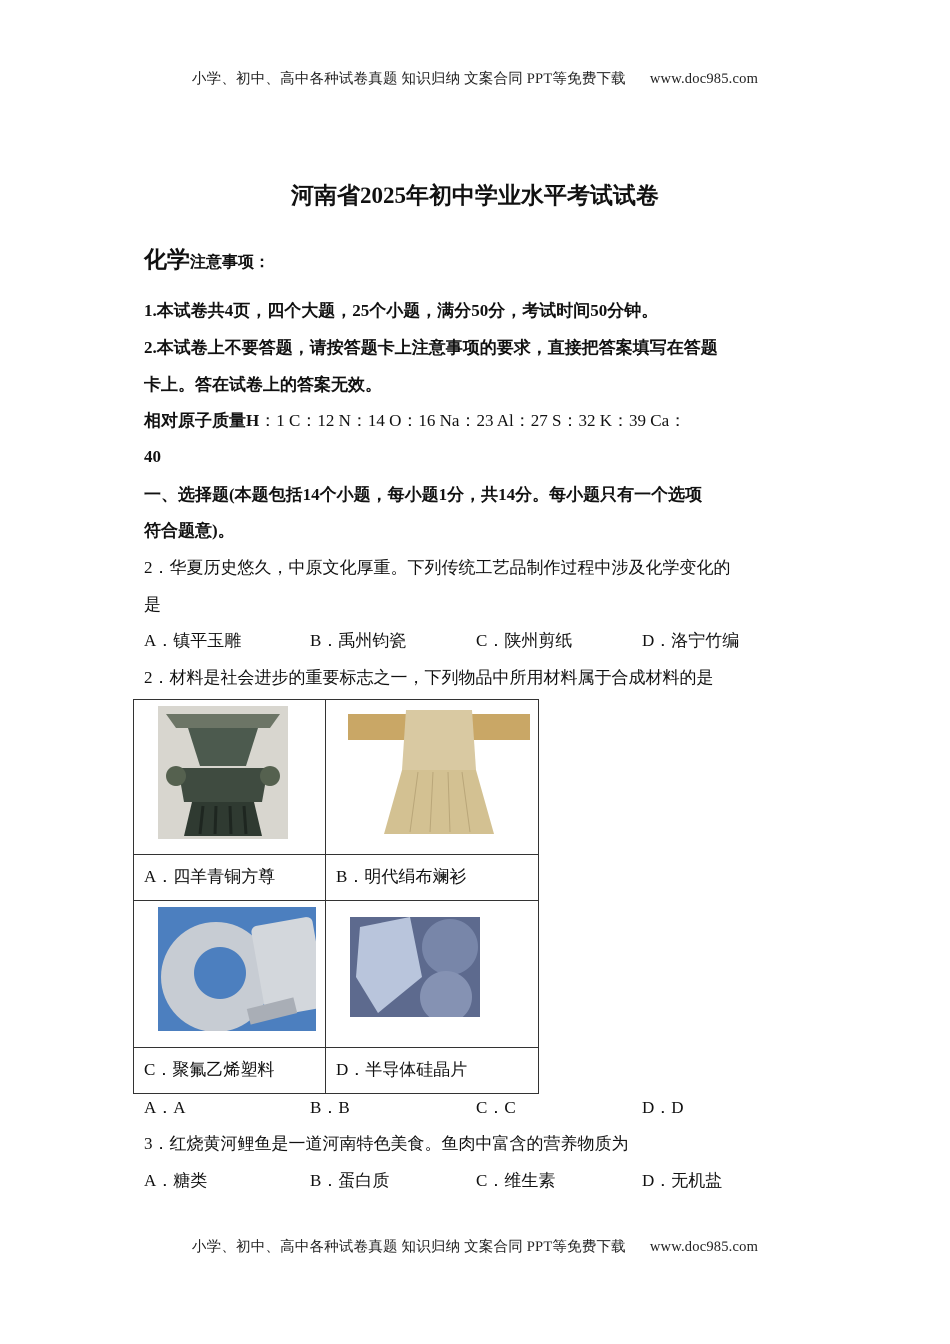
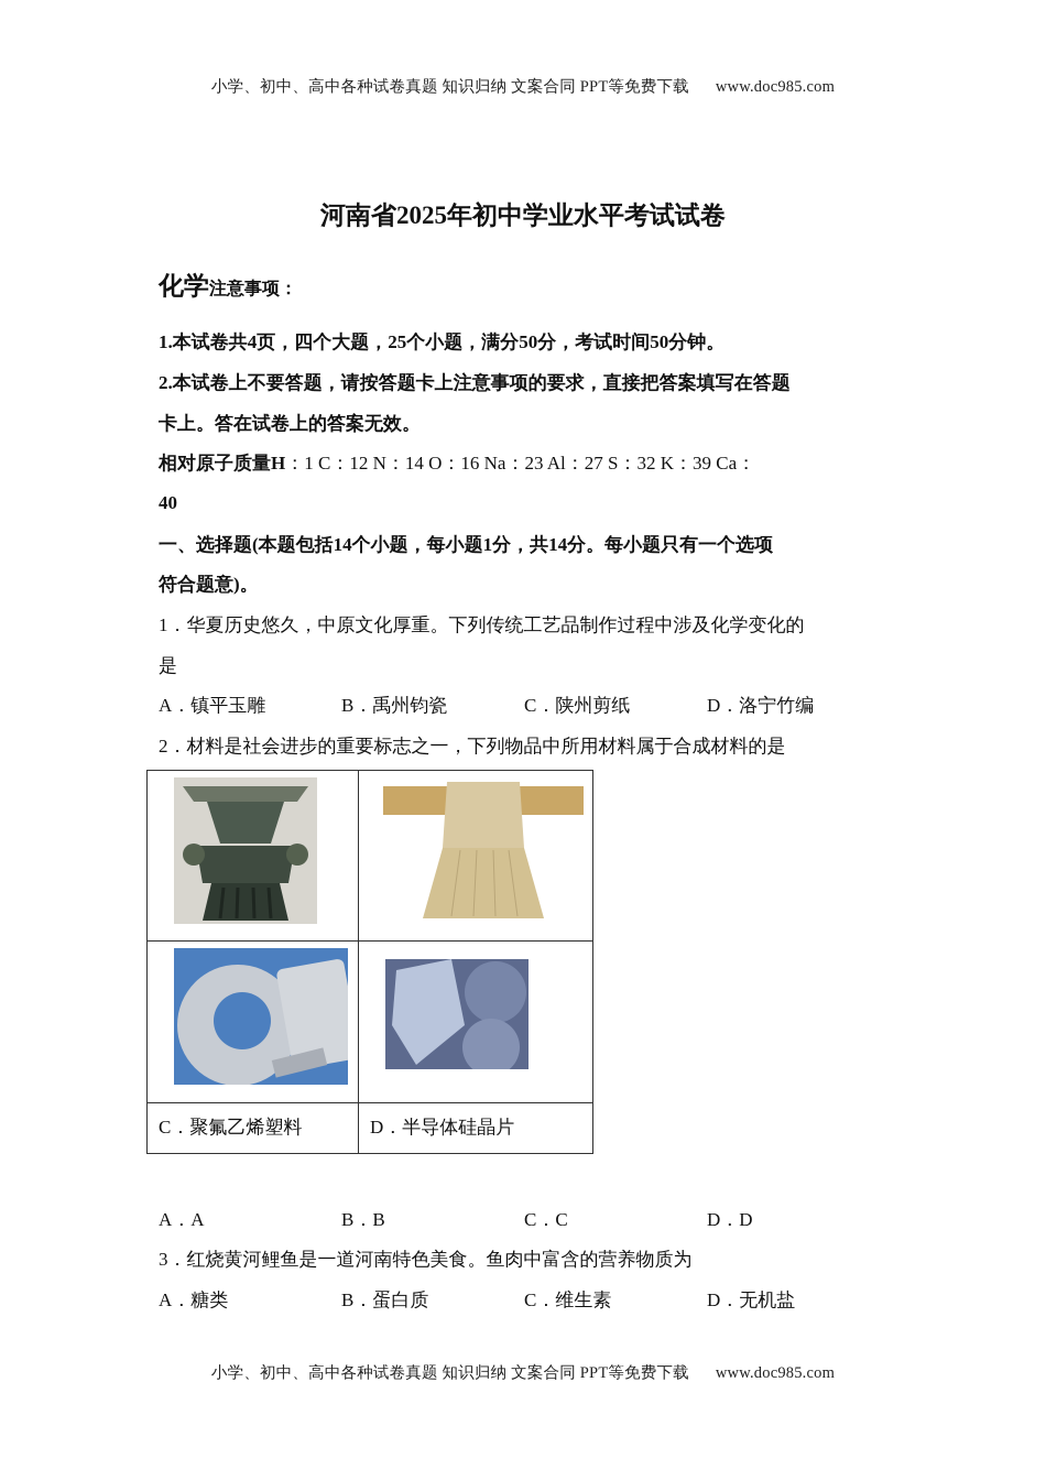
  小学、初中、高中各种试卷真题 知识归纳 文案合同 PPT等免费下载 www.doc985.com
  河南省2025年初中学业水平考试试卷
  化学注意事项：
  1.本试卷共4页，四个大题，25个小题，满分50分，考试时间50分钟。
  2.本试卷上不要答题，请按答题卡上注意事项的要求，直接把答案填写在答题
  卡上。答在试卷上的答案无效。
  相对原子质量H：1 C：12 N：14 O：16 Na：23 Al：27 S：32 K：39 Ca：
  40
  一、选择题(本题包括14个小题，每小题1分，共14分。每小题只有一个选项
  符合题意)。
- 2．华夏历史悠久，中原文化厚重。下列传统工艺品制作过程中涉及化学变化的
+ 1．华夏历史悠久，中原文化厚重。下列传统工艺品制作过程中涉及化学变化的
  是
  A．镇平玉雕
  B．禹州钧瓷
  C．陕州剪纸
  D．洛宁竹编
  2．材料是社会进步的重要标志之一，下列物品中所用材料属于合成材料的是
- A．四羊青铜方尊	B．明代绢布斓衫
  C．聚氟乙烯塑料	D．半导体硅晶片
  A．A
  B．B
  C．C
  D．D
  3．红烧黄河鲤鱼是一道河南特色美食。鱼肉中富含的营养物质为
  A．糖类
  B．蛋白质
  C．维生素
  D．无机盐
  小学、初中、高中各种试卷真题 知识归纳 文案合同 PPT等免费下载 www.doc985.com
